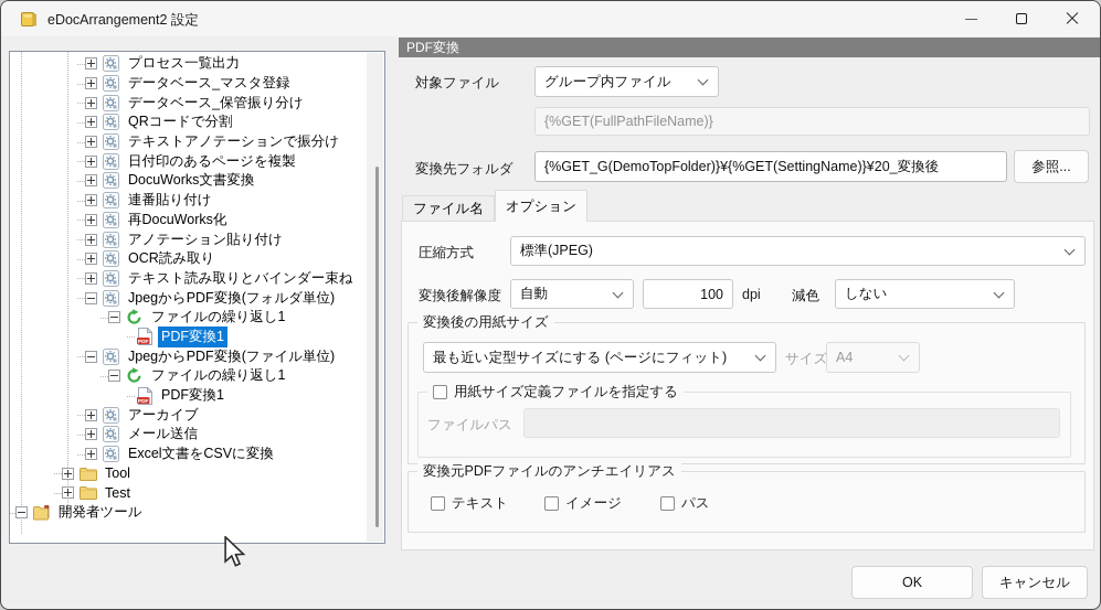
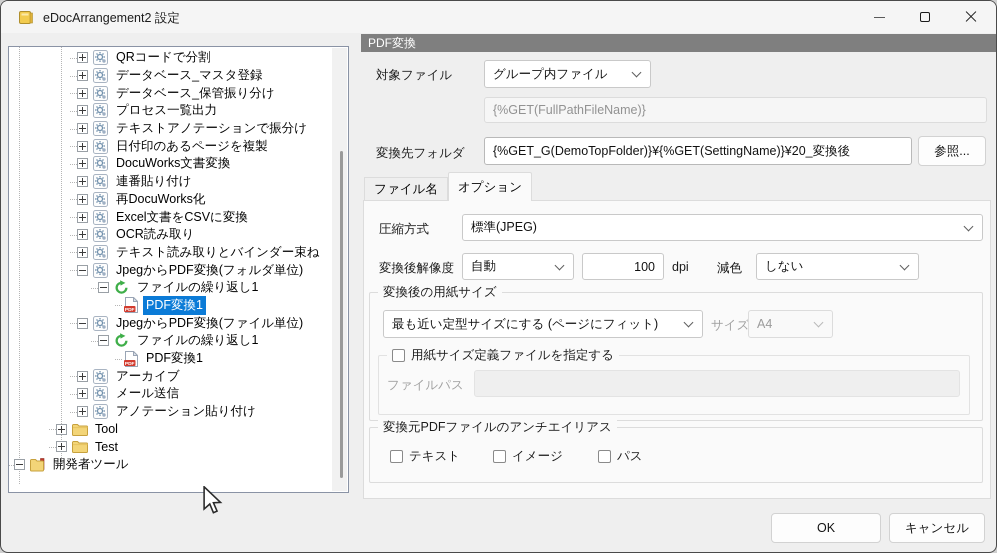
  eDocArrangement2 設定
- プロセス一覧出力
+ QRコードで分割
  データベース_マスタ登録
  データベース_保管振り分け
- QRコードで分割
+ プロセス一覧出力
  テキストアノテーションで振分け
  日付印のあるページを複製
  DocuWorks文書変換
  連番貼り付け
  再DocuWorks化
- アノテーション貼り付け
+ Excel文書をCSVに変換
  OCR読み取り
  テキスト読み取りとバインダー束ね
  JpegからPDF変換(フォルダ単位)
  ファイルの繰り返し1
  PDF変換1
  JpegからPDF変換(ファイル単位)
  ファイルの繰り返し1
  PDF変換1
  アーカイブ
  メール送信
- Excel文書をCSVに変換
+ アノテーション貼り付け
  Tool
  Test
  開発者ツール
  PDF変換
  対象ファイル
  グループ内ファイル
  {%GET(FullPathFileName)}
  変換先フォルダ
  {%GET_G(DemoTopFolder)}¥{%GET(SettingName)}¥20_変換後
  参照...
  ファイル名
  オプション
  圧縮方式
  標準(JPEG)
  変換後解像度
  自動
  100
  dpi
  減色
  しない
  変換後の用紙サイズ
  最も近い定型サイズにする (ページにフィット)
  サイズ
  A4
  用紙サイズ定義ファイルを指定する
  ファイルパス
  変換元PDFファイルのアンチエイリアス
  テキスト
  イメージ
  パス
  OK
  キャンセル
